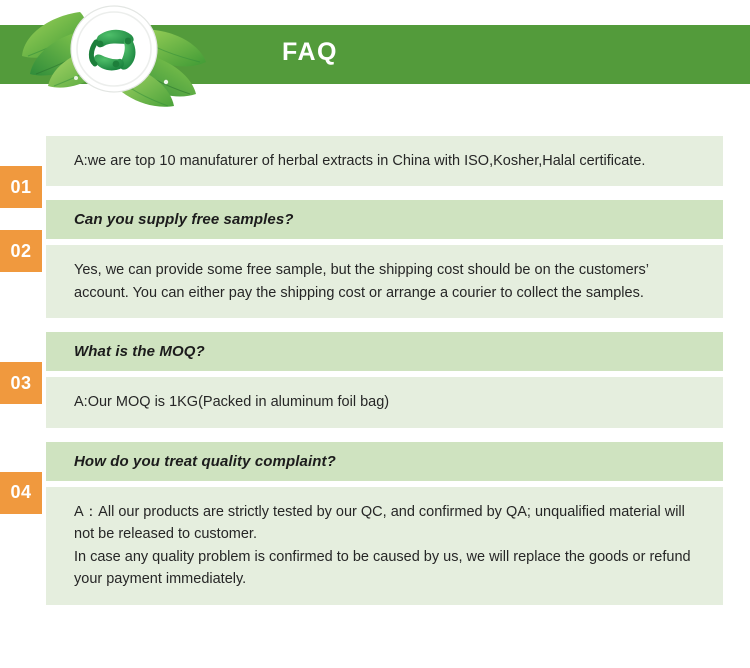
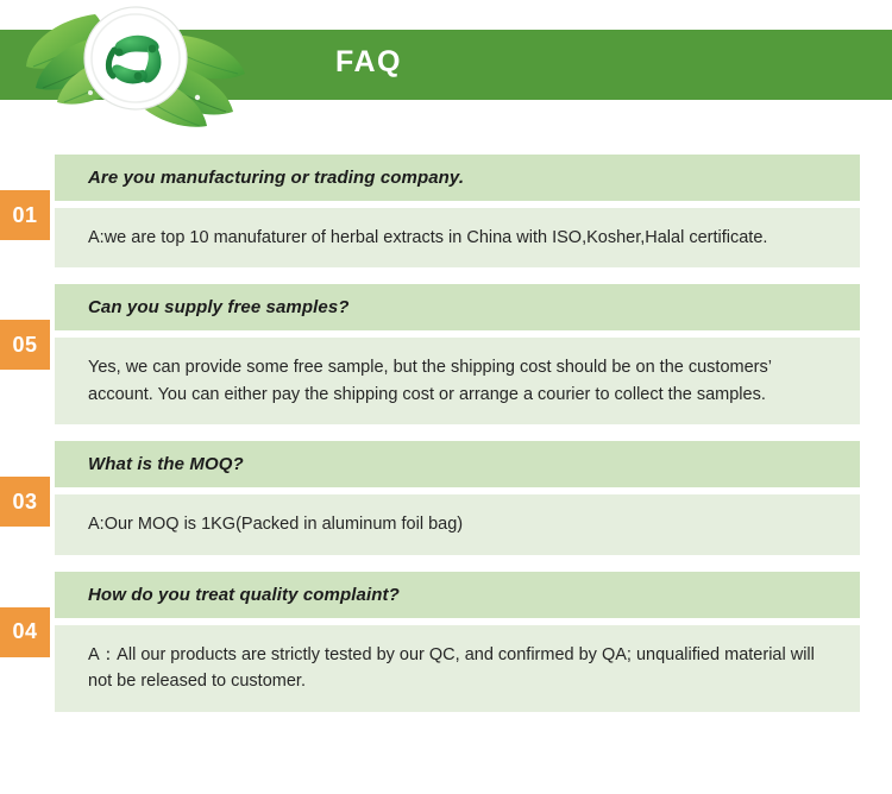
  FAQ
  01
+ Are you manufacturing or trading company.
  A:we are top 10 manufaturer of herbal extracts in China with ISO,Kosher,Halal certificate.
- 02
+ 05
  Can you supply free samples?
  Yes, we can provide some free sample, but the shipping cost should be on the customers’ account. You can either pay the shipping cost or arrange a courier to collect the samples.
  03
  What is the MOQ?
  A:Our MOQ is 1KG(Packed in aluminum foil bag)
  04
  How do you treat quality complaint?
  A：All our products are strictly tested by our QC, and confirmed by QA; unqualified material will not be released to customer.
- In case any quality problem is confirmed to be caused by us, we will replace the goods or refund your payment immediately.
